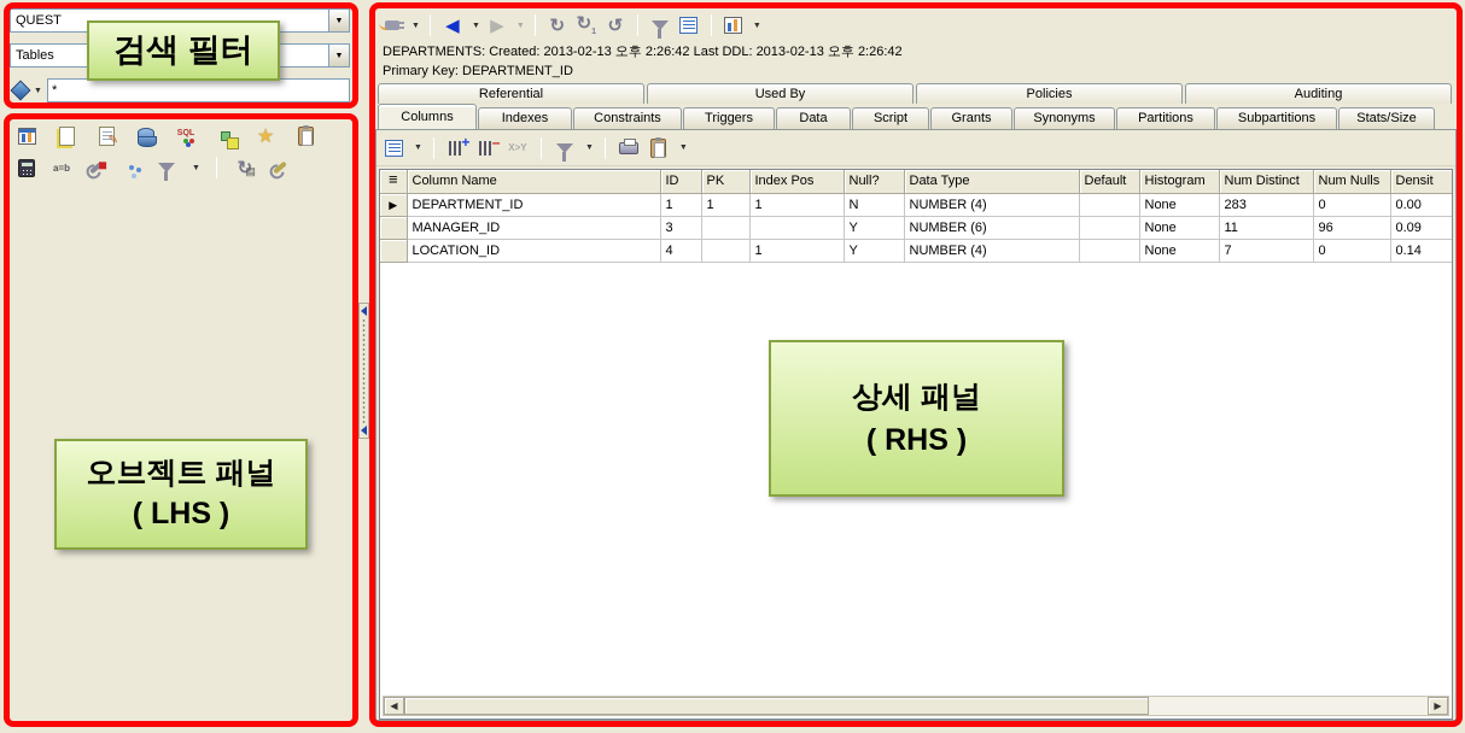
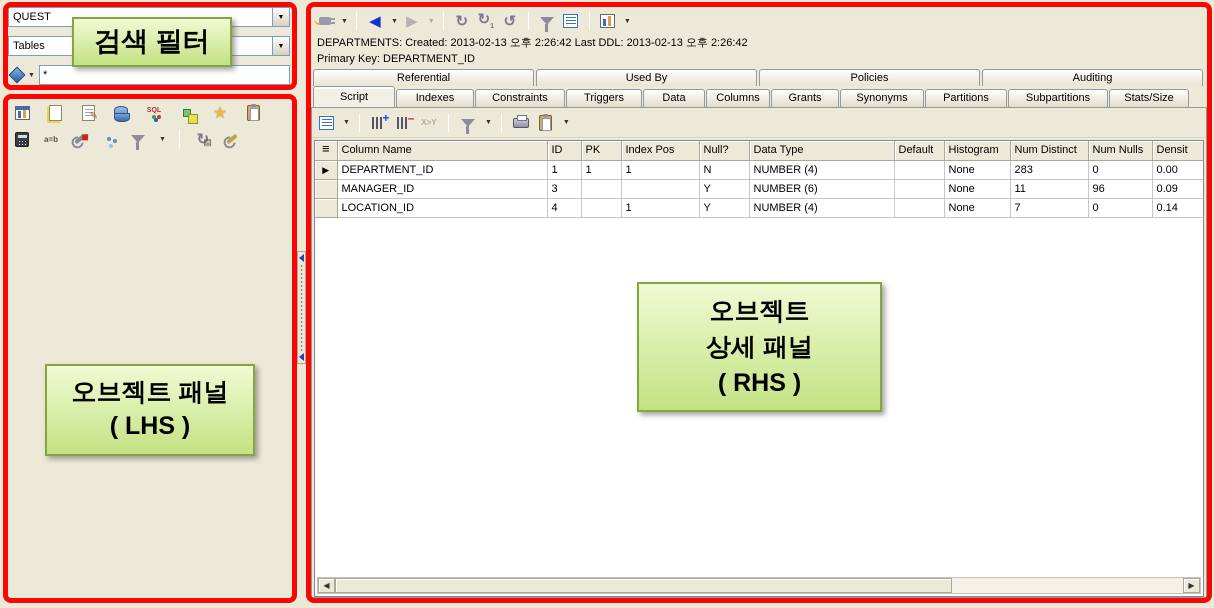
  QUEST
  Tables
  *
  ✎
  ★
  a=b
  ↻
  ▤
  ◀
  ▶
  ↻
  ↺
  DEPARTMENTS: Created: 2013-02-13 오후 2:26:42 Last DDL: 2013-02-13 오후 2:26:42
  Primary Key: DEPARTMENT_ID
  Referential
  Used By
  Policies
  Auditing
- Columns
+ Script
  Indexes
  Constraints
  Triggers
  Data
- Script
+ Columns
  Grants
  Synonyms
  Partitions
  Subpartitions
  Stats/Size
  +
  –
  X>Y
  ≡	Column Name	ID	PK	Index Pos	Null?	Data Type	Default	Histogram	Num Distinct	Num Nulls	Densit
  ▶	DEPARTMENT_ID	1	1	1	N	NUMBER (4)		None	283	0	0.00
  	MANAGER_ID	3			Y	NUMBER (6)		None	11	96	0.09
  	LOCATION_ID	4		1	Y	NUMBER (4)		None	7	0	0.14
  ◀
  ▶
  검색 필터
  오브젝트 패널
  ( LHS )
+ 오브젝트
  상세 패널
  ( RHS )
